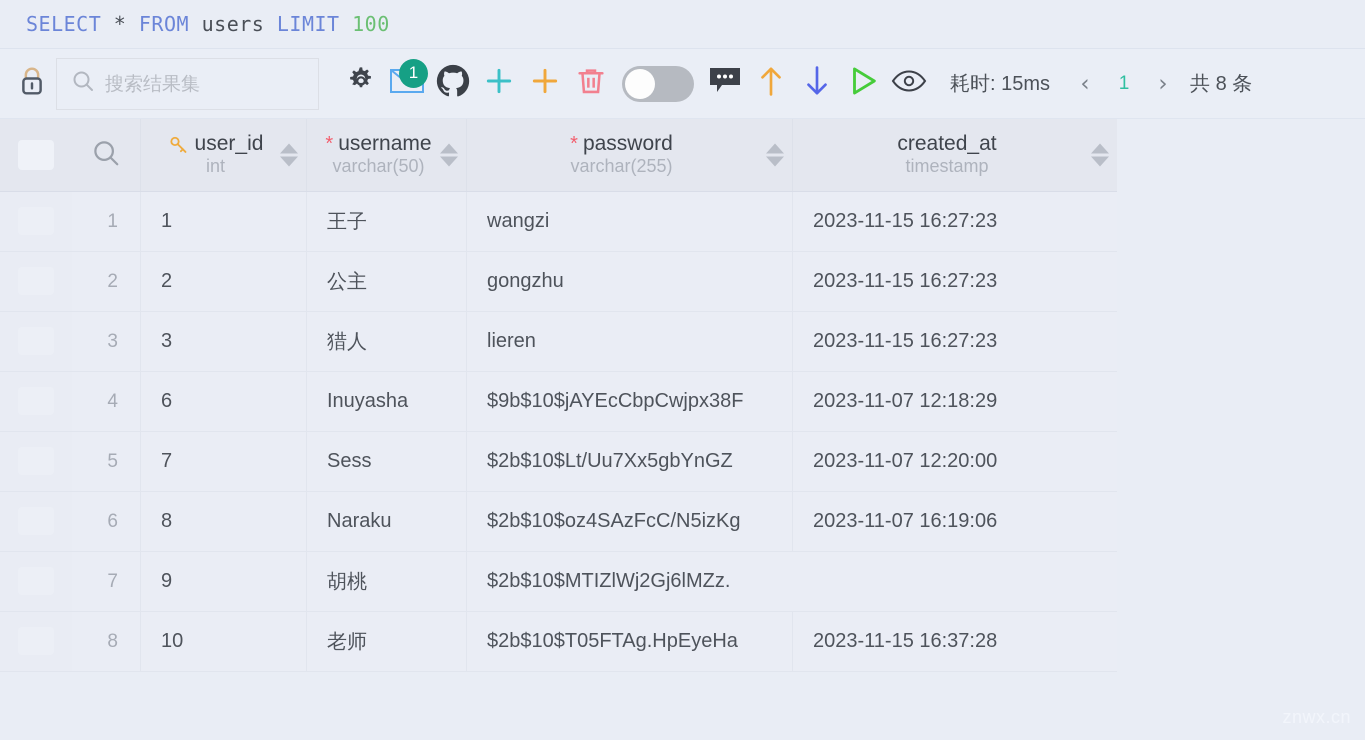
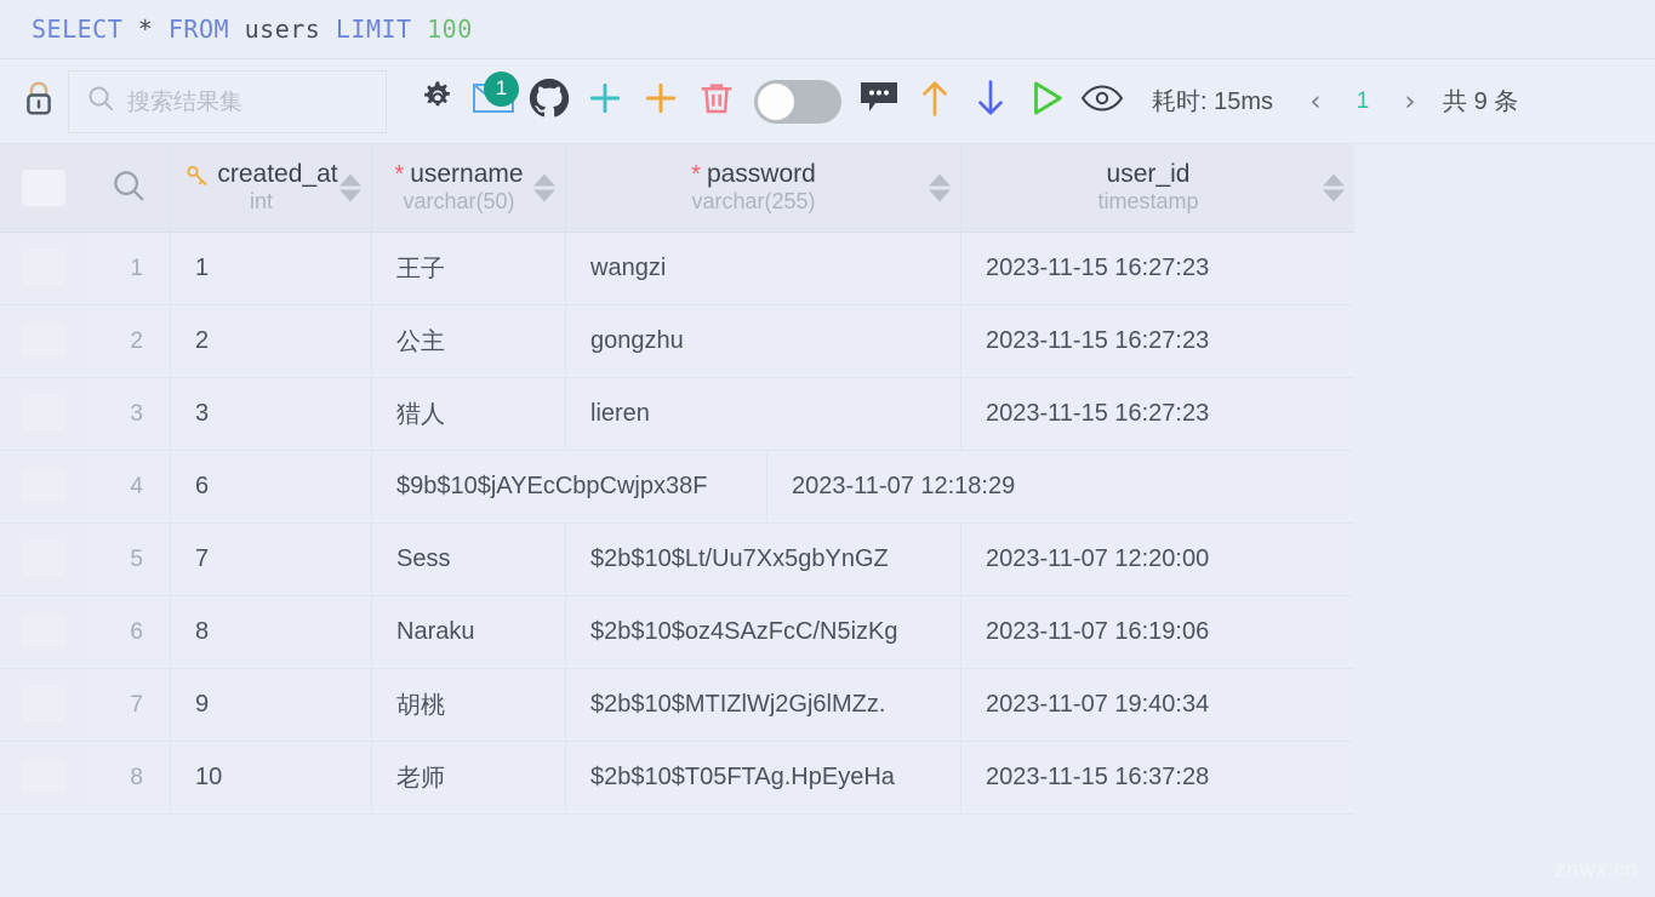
  SELECT * FROM users LIMIT 100
  搜索结果集
  1
  耗时: 15ms
  ‹
  1
  ›
- 共 8 条
+ 共 9 条
- user_id
+ created_at
  int
  *
  username
  varchar(50)
  *
  password
  varchar(255)
- created_at
+ user_id
  timestamp
  1
  1
  王子
  wangzi
  2023-11-15 16:27:23
  2
  2
  公主
  gongzhu
  2023-11-15 16:27:23
  3
  3
  猎人
  lieren
  2023-11-15 16:27:23
  4
  6
- Inuyasha
  $9b$10$jAYEcCbpCwjpx38F
  2023-11-07 12:18:29
  5
  7
  Sess
  $2b$10$Lt/Uu7Xx5gbYnGZ
  2023-11-07 12:20:00
  6
  8
  Naraku
  $2b$10$oz4SAzFcC/N5izKg
  2023-11-07 16:19:06
  7
  9
  胡桃
  $2b$10$MTIZlWj2Gj6lMZz.
+ 2023-11-07 19:40:34
  8
  10
  老师
  $2b$10$T05FTAg.HpEyeHa
  2023-11-15 16:37:28
